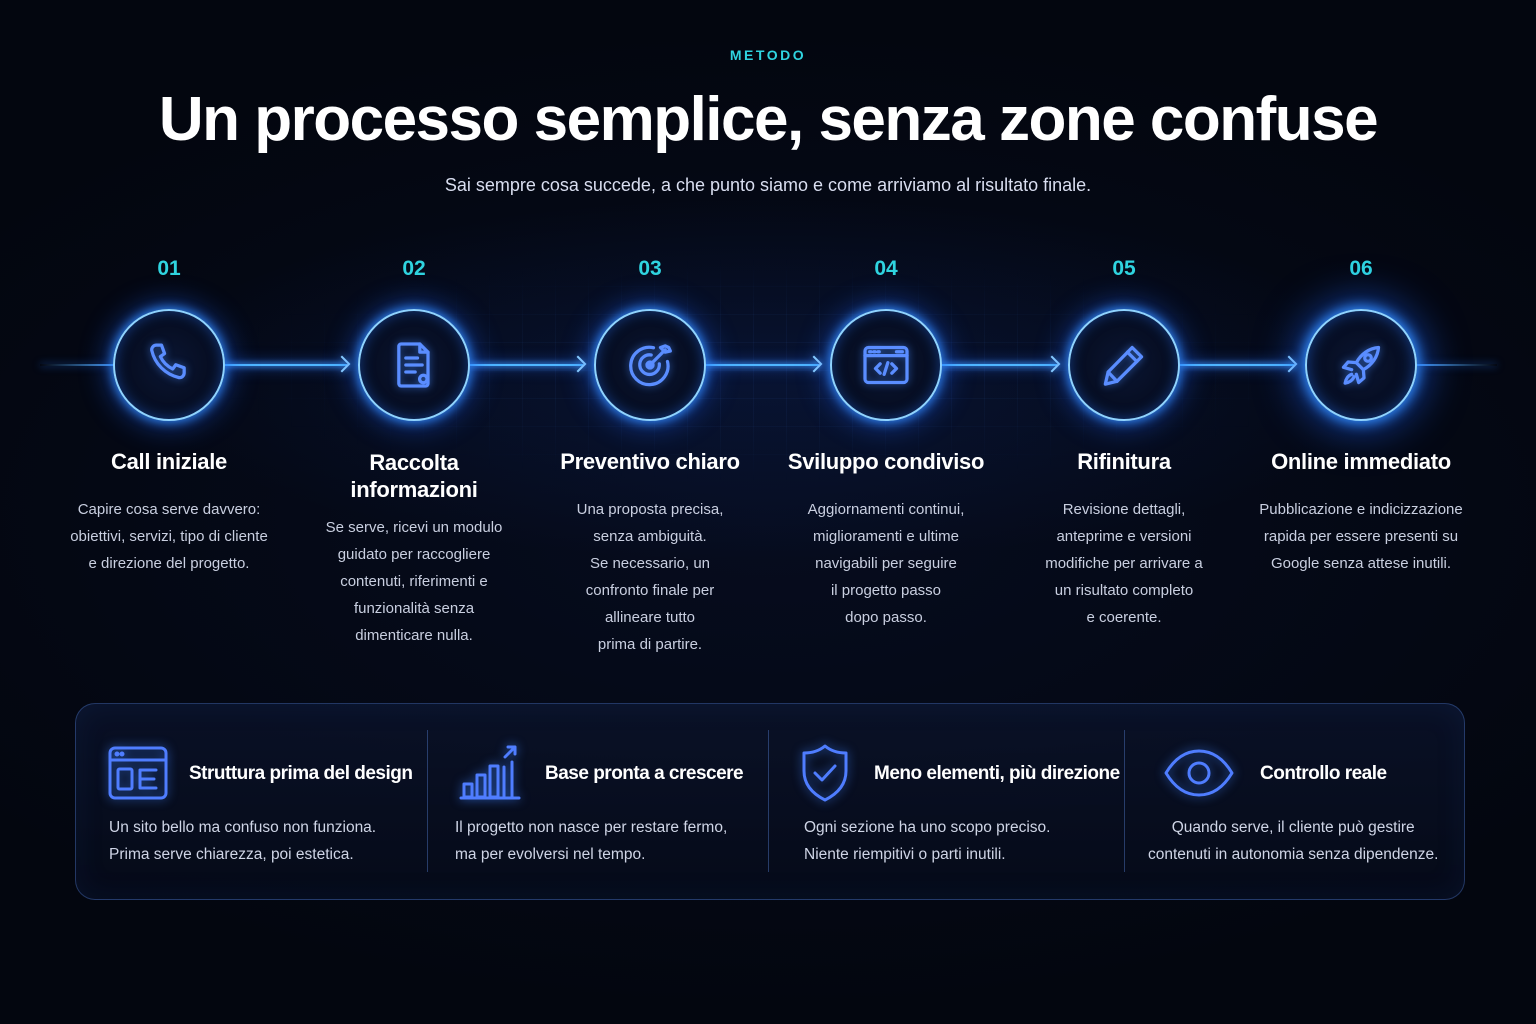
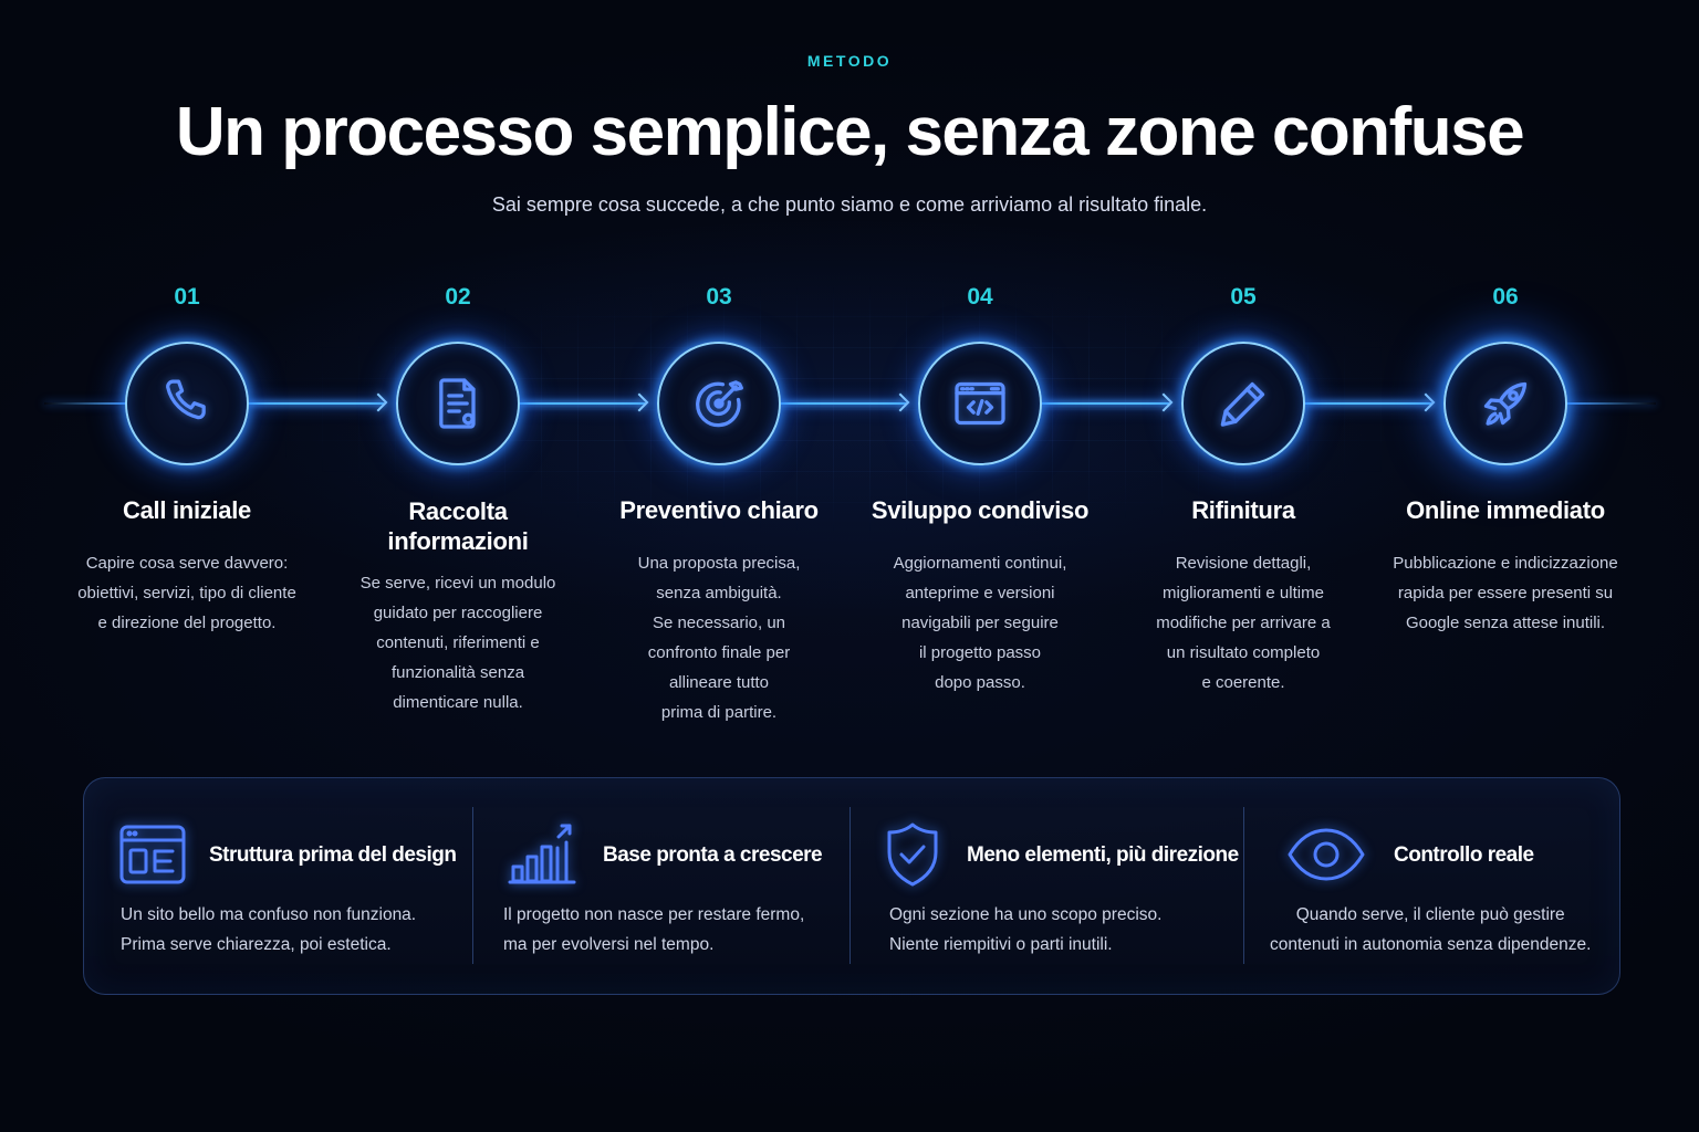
  METODO
  Un processo semplice, senza zone confuse
  Sai sempre cosa succede, a che punto siamo e come arriviamo al risultato finale.
  01
  Call iniziale
  Capire cosa serve davvero:
  obiettivi, servizi, tipo di cliente
  e direzione del progetto.
  02
  Raccolta
  informazioni
  Se serve, ricevi un modulo
  guidato per raccogliere
  contenuti, riferimenti e
  funzionalità senza
  dimenticare nulla.
  03
  Preventivo chiaro
  Una proposta precisa,
  senza ambiguità.
  Se necessario, un
  confronto finale per
  allineare tutto
  prima di partire.
  04
  Sviluppo condiviso
  Aggiornamenti continui,
- miglioramenti e ultime
+ anteprime e versioni
  navigabili per seguire
  il progetto passo
  dopo passo.
  05
  Rifinitura
  Revisione dettagli,
- anteprime e versioni
+ miglioramenti e ultime
  modifiche per arrivare a
  un risultato completo
  e coerente.
  06
  Online immediato
  Pubblicazione e indicizzazione
  rapida per essere presenti su
  Google senza attese inutili.
  Struttura prima del design
  Un sito bello ma confuso non funziona.
  Prima serve chiarezza, poi estetica.
  Base pronta a crescere
  Il progetto non nasce per restare fermo,
  ma per evolversi nel tempo.
  Meno elementi, più direzione
  Ogni sezione ha uno scopo preciso.
  Niente riempitivi o parti inutili.
  Controllo reale
  Quando serve, il cliente può gestire
  contenuti in autonomia senza dipendenze.
